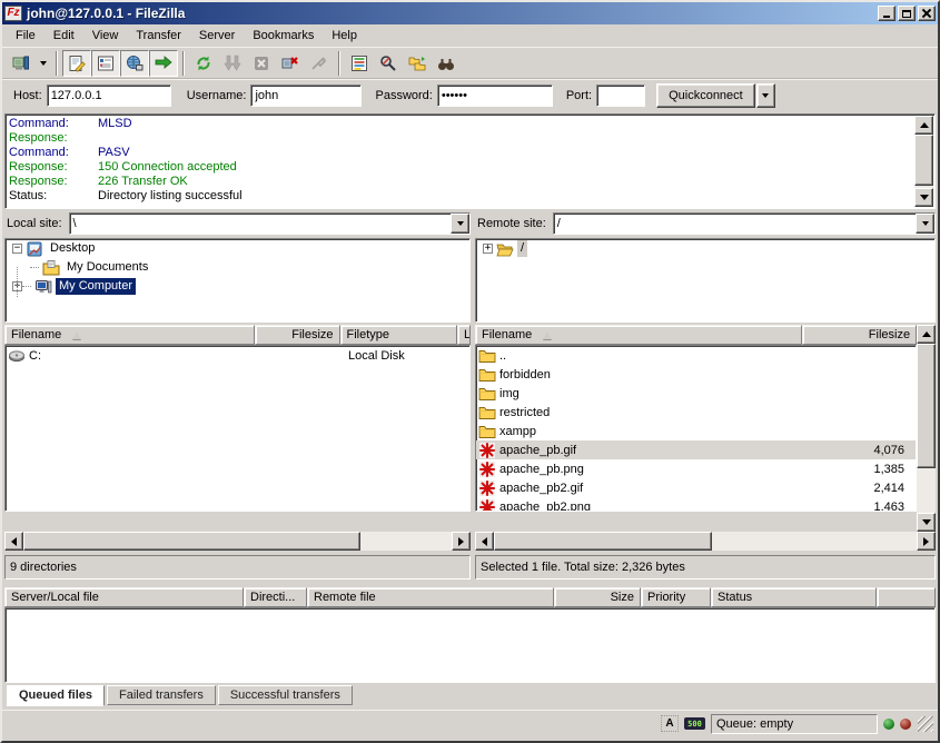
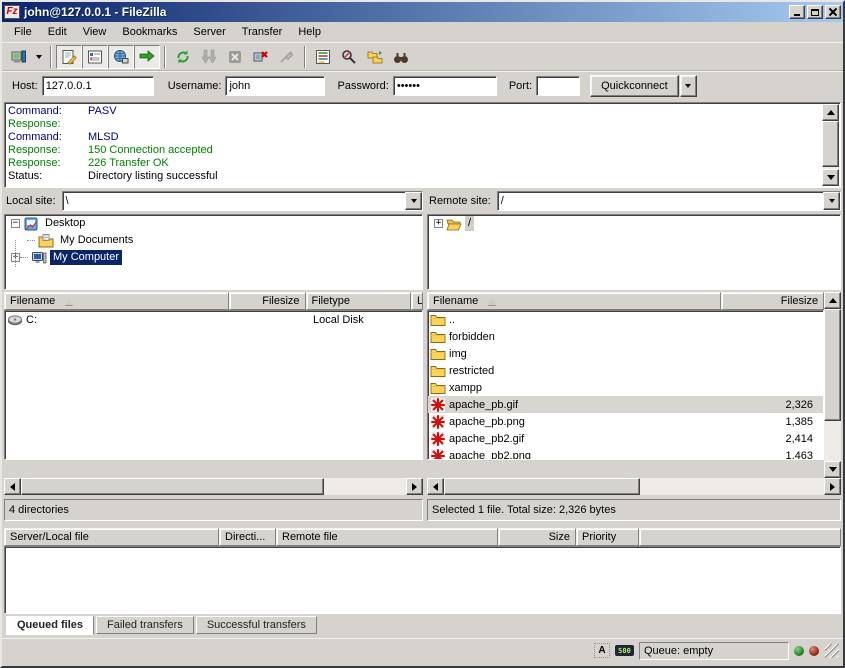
  Fz
  john@127.0.0.1 - FileZilla
  File
  Edit
  View
- Transfer
+ Bookmarks
  Server
- Bookmarks
+ Transfer
  Help
  Host:
  127.0.0.1
  Username:
  john
  Password:
  ••••••
  Port:
  Quickconnect
  Command:
- MLSD
+ PASV
  Response:
  Command:
- PASV
+ MLSD
  Response:
  150 Connection accepted
  Response:
  226 Transfer OK
  Status:
  Directory listing successful
  Local site:
  \
  −
  Desktop
  My Documents
  +
  My Computer
  Filename
  Filesize
  Filetype
  L
  C:
  Local Disk
- 9 directories
+ 4 directories
  Remote site:
  /
  +
  /
  Filename
  Filesize
  ..
  forbidden
  img
  restricted
  xampp
  apache_pb.gif
- 4,076
+ 2,326
  apache_pb.png
  1,385
  apache_pb2.gif
  2,414
  apache_pb2.png
  1,463
  Selected 1 file. Total size: 2,326 bytes
  Server/Local file
  Directi...
  Remote file
  Size
  Priority
- Status
  Queued files
  Failed transfers
  Successful transfers
  A
  500
  Queue: empty
